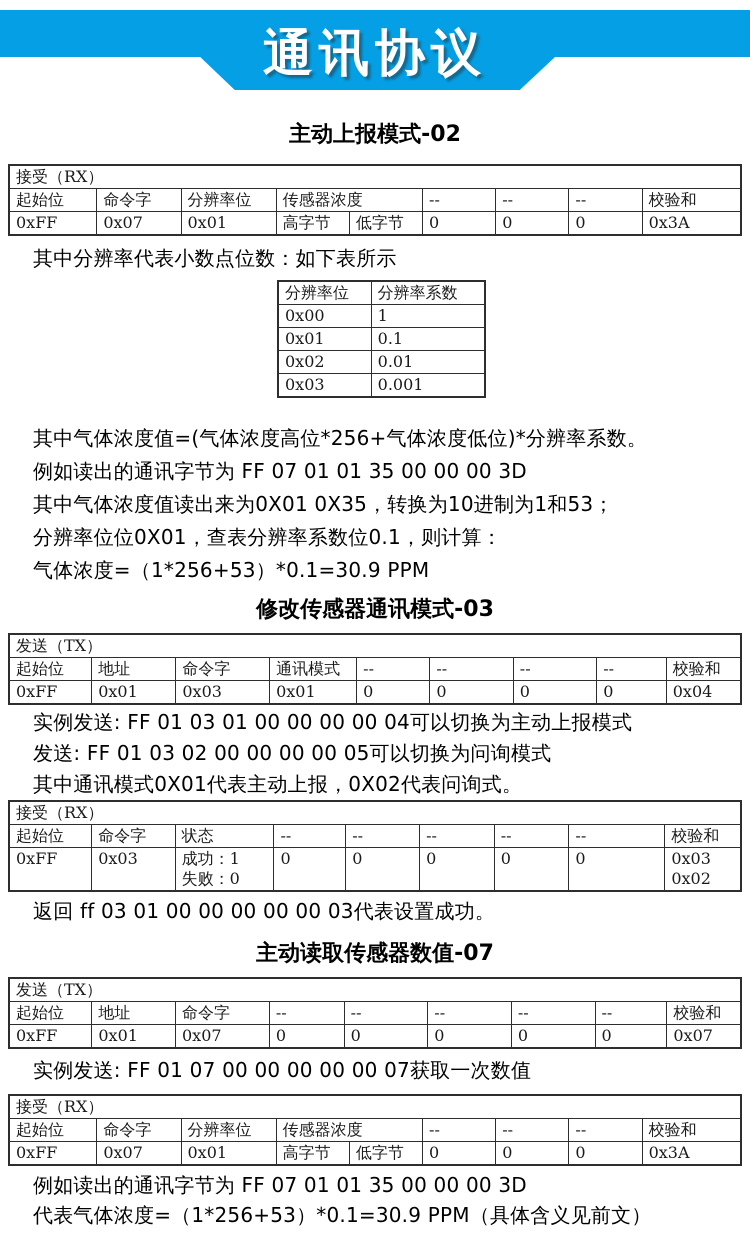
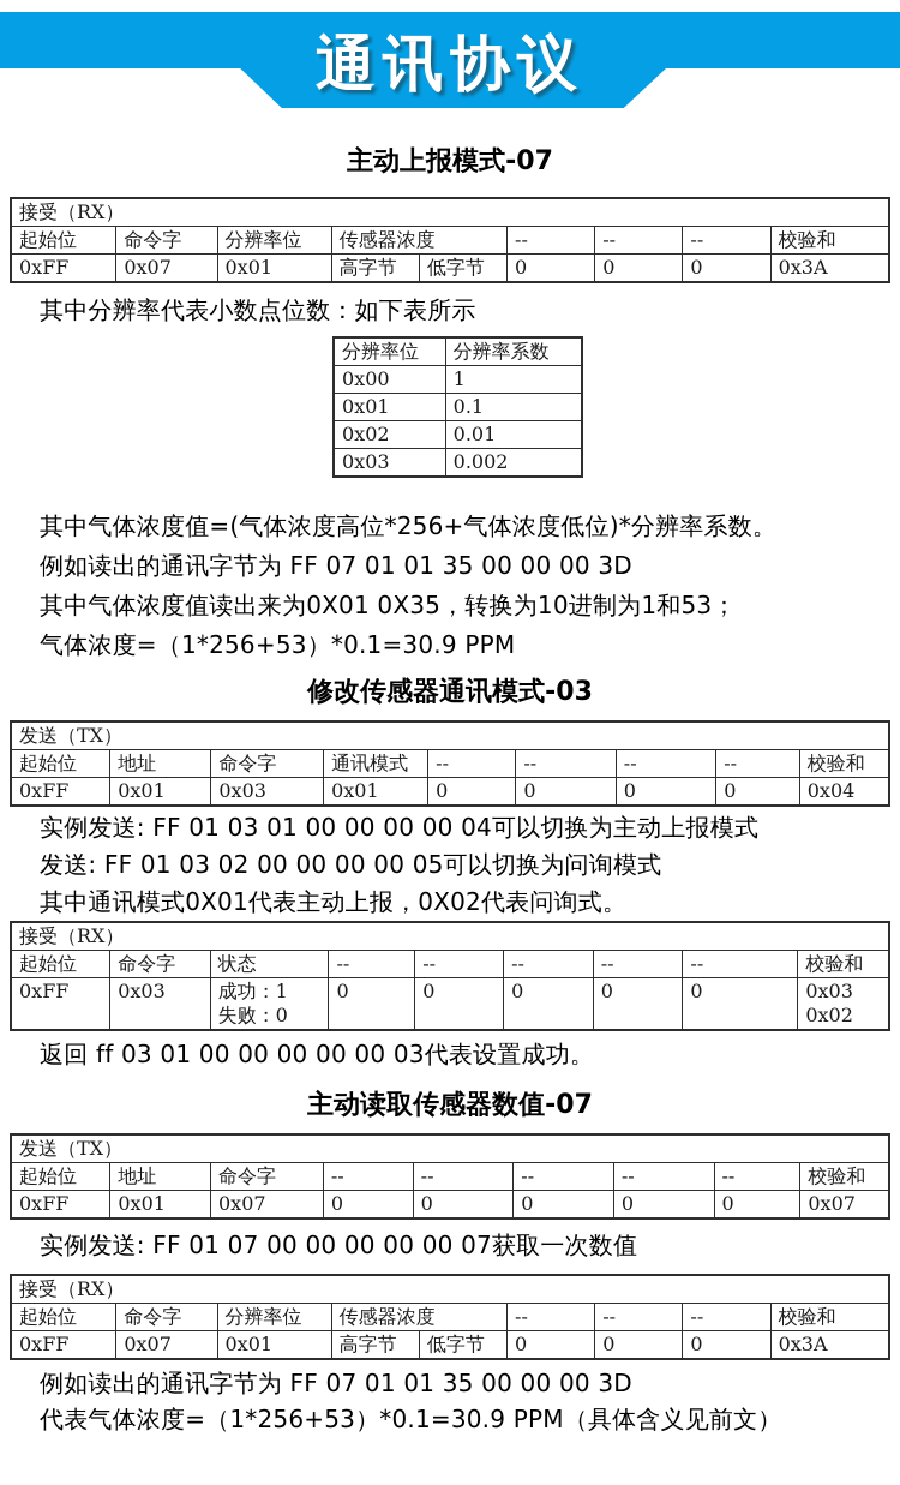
  通讯协议
- 主动上报模式-02
+ 主动上报模式-07
  接受（RX）
  起始位	命令字	分辨率位	传感器浓度	--	--	--	校验和
  0xFF	0x07	0x01	高字节	低字节	0	0	0	0x3A
  其中分辨率代表小数点位数：如下表所示
  分辨率位	分辨率系数
  0x00	1
  0x01	0.1
  0x02	0.01
- 0x03	0.001
+ 0x03	0.002
  其中气体浓度值=(气体浓度高位*256+气体浓度低位)*分辨率系数。
  例如读出的通讯字节为 FF 07 01 01 35 00 00 00 3D
  其中气体浓度值读出来为0X01 0X35，转换为10进制为1和53；
- 分辨率位位0X01，查表分辨率系数位0.1，则计算：
  气体浓度=（1*256+53）*0.1=30.9 PPM
  修改传感器通讯模式-03
  发送（TX）
  起始位	地址	命令字	通讯模式	--	--	--	--	校验和
  0xFF	0x01	0x03	0x01	0	0	0	0	0x04
  实例发送: FF 01 03 01 00 00 00 00 04可以切换为主动上报模式
  发送: FF 01 03 02 00 00 00 00 05可以切换为问询模式
  其中通讯模式0X01代表主动上报，0X02代表问询式。
  接受（RX）
  起始位	命令字	状态	--	--	--	--	--	校验和
  0xFF	0x03	成功：1 失败：0	0	0	0	0	0	0x03 0x02
  返回 ff 03 01 00 00 00 00 00 03代表设置成功。
  主动读取传感器数值-07
  发送（TX）
  起始位	地址	命令字	--	--	--	--	--	校验和
  0xFF	0x01	0x07	0	0	0	0	0	0x07
  实例发送: FF 01 07 00 00 00 00 00 07获取一次数值
  接受（RX）
  起始位	命令字	分辨率位	传感器浓度	--	--	--	校验和
  0xFF	0x07	0x01	高字节	低字节	0	0	0	0x3A
  例如读出的通讯字节为 FF 07 01 01 35 00 00 00 3D
  代表气体浓度=（1*256+53）*0.1=30.9 PPM（具体含义见前文）
